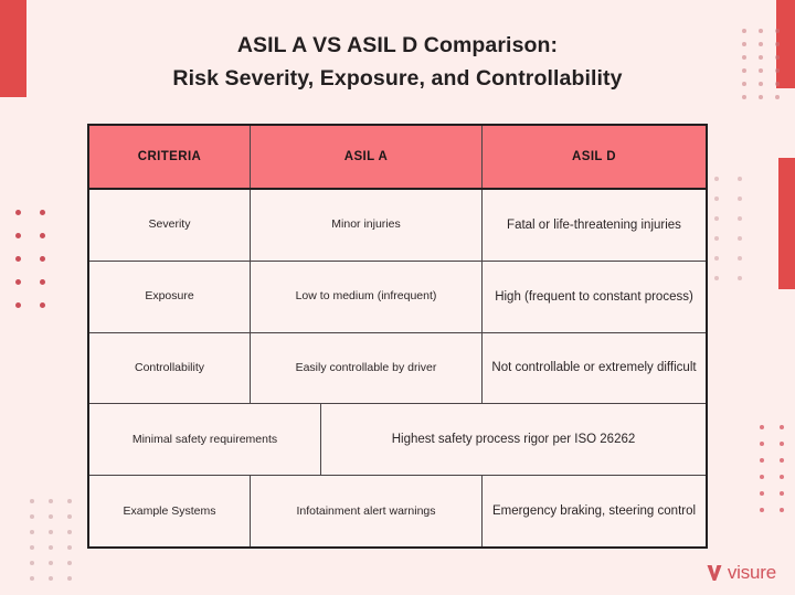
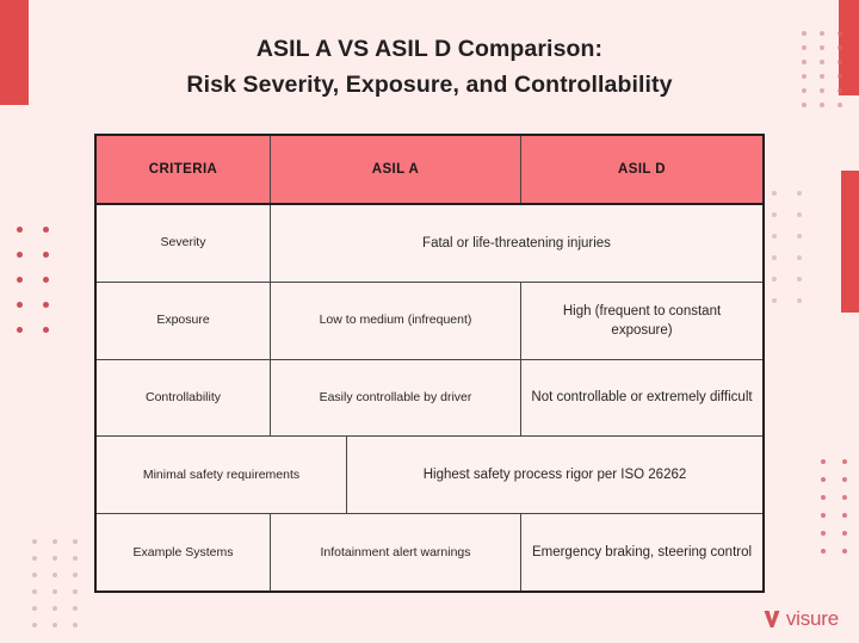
  ASIL A VS ASIL D Comparison:
  Risk Severity, Exposure, and Controllability
  CRITERIA
  ASIL A
  ASIL D
  Severity
- Minor injuries
  Fatal or life-threatening injuries
  Exposure
  Low to medium (infrequent)
- High (frequent to constant process)
+ High (frequent to constant exposure)
  Controllability
  Easily controllable by driver
  Not controllable or extremely difficult
  Minimal safety requirements
  Highest safety process rigor per ISO 26262
  Example Systems
  Infotainment alert warnings
  Emergency braking, steering control
  visure
